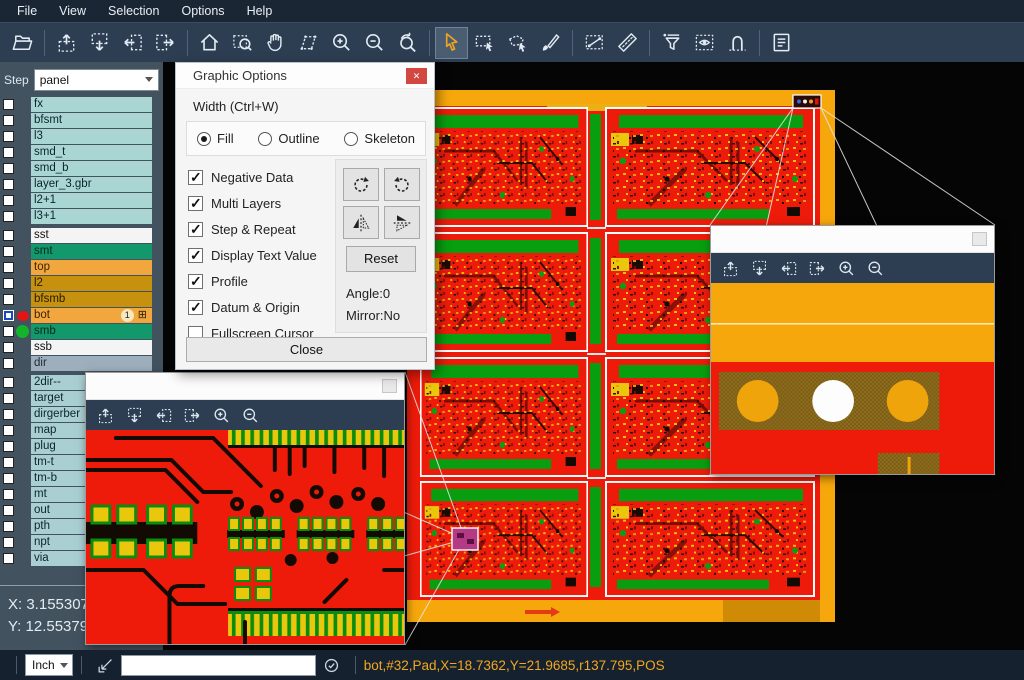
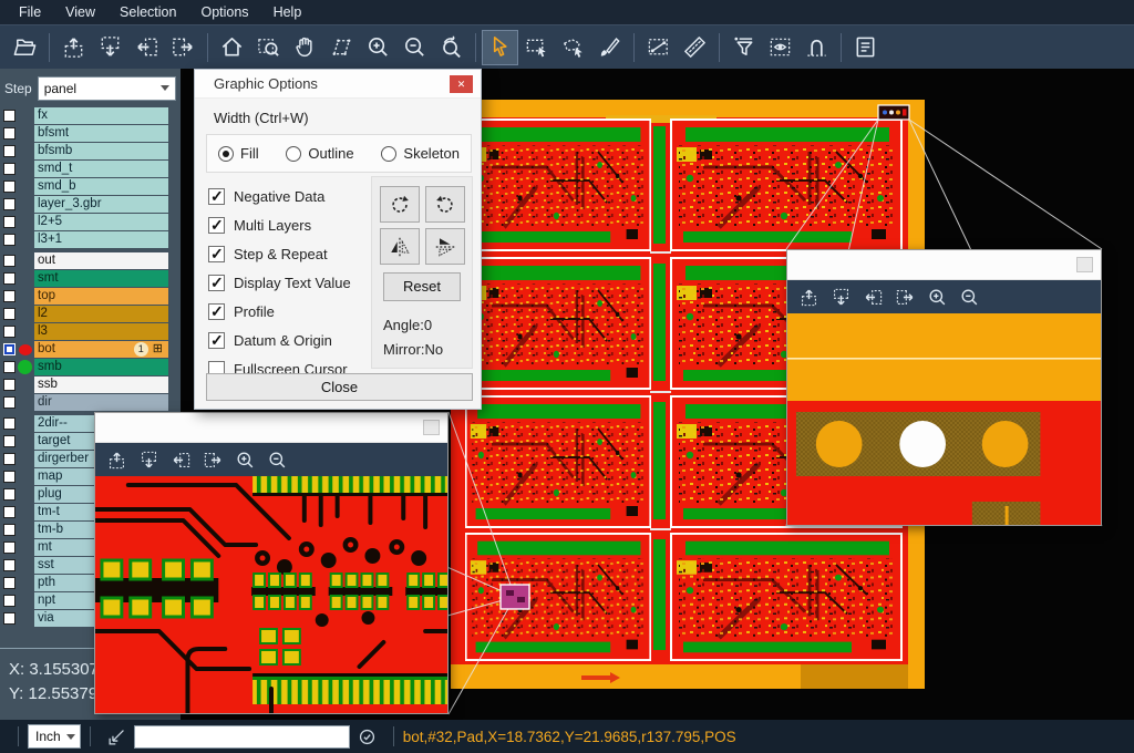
  File
  View
  Selection
  Options
  Help
  Step
  panel
  fx
  bfsmt
- l3
+ bfsmb
  smd_t
  smd_b
  layer_3.gbr
- l2+1
+ l2+5
  l3+1
- sst
+ out
  smt
  top
  l2
- bfsmb
+ l3
  bot
  1
  ⊞
  smb
  ssb
  dir
  2dir--
  target
  dirgerber
  map
  plug
  tm-t
  tm-b
  mt
- out
+ sst
  pth
  npt
  via
  X: 3.15530
  Y: 12.55379
  Graphic Options
  Width (Ctrl+W)
  Fill
  Outline
  Skeleton
  Negative Data
  Multi Layers
  Step & Repeat
  Display Text Value
  Profile
  Datum & Origin
  Fullscreen Cursor
  Reset
  Angle:0
  Mirror:No
  Close
  Inch
  bot,#32,Pad,X=18.7362,Y=21.9685,r137.795,POS
